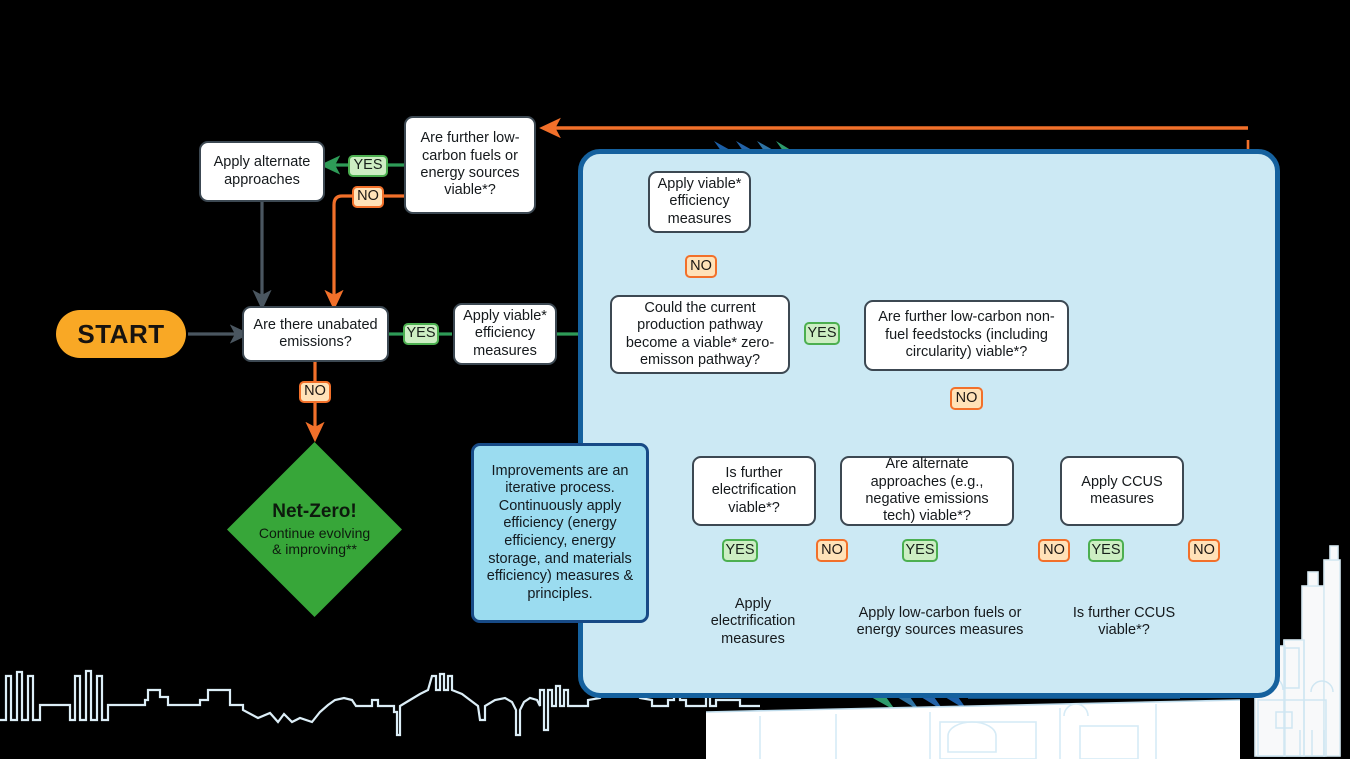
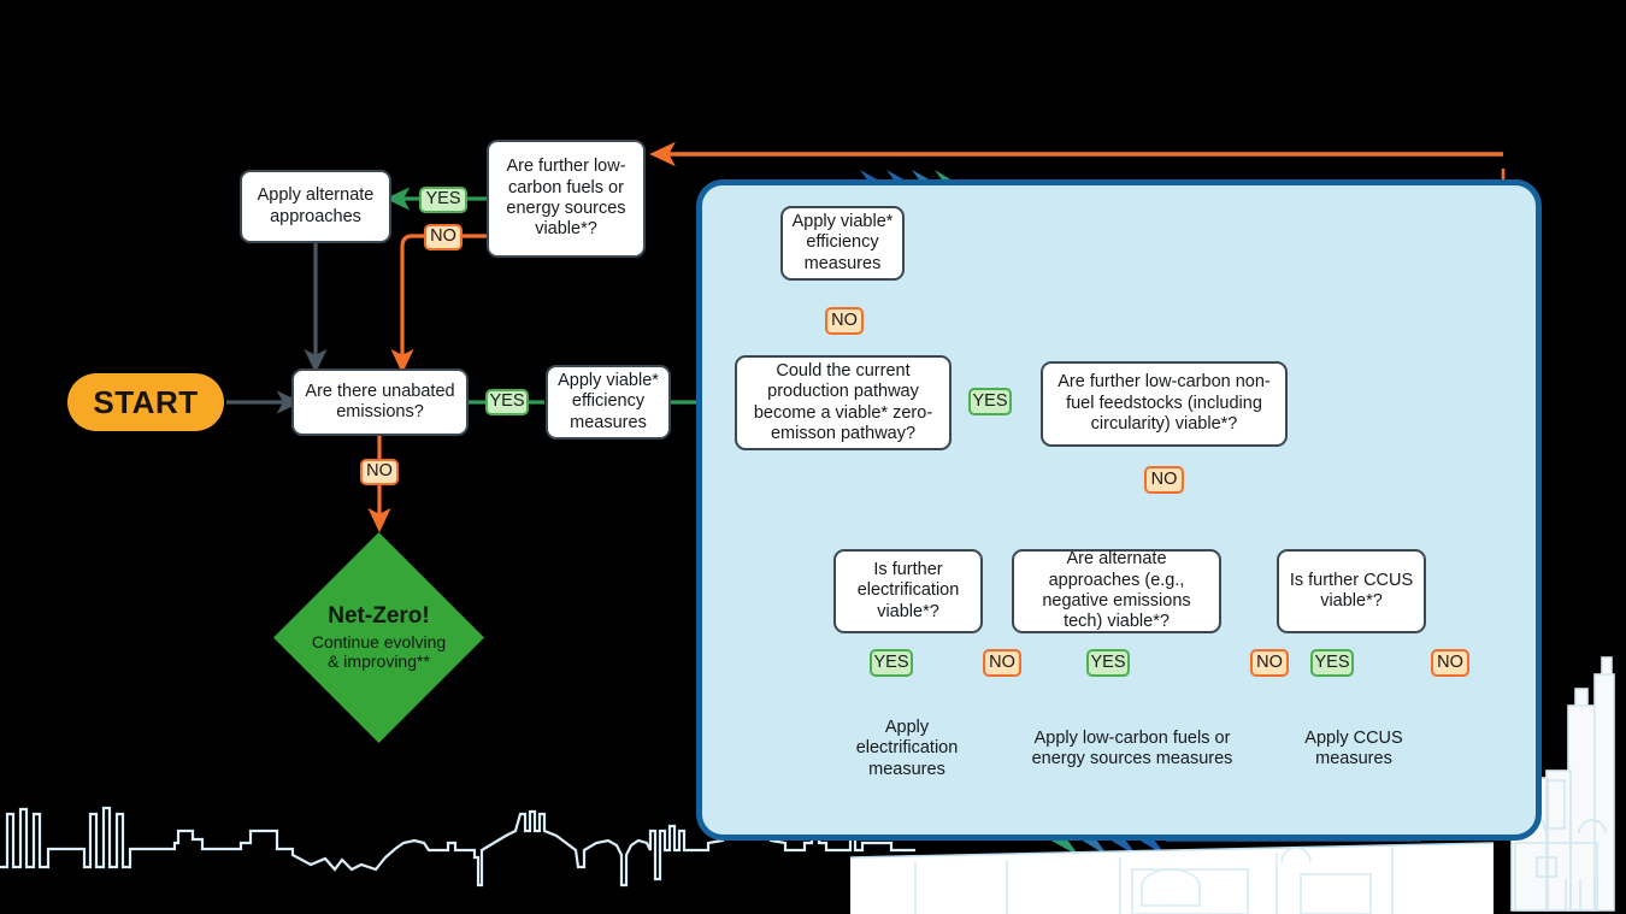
  START
  Apply alternate approaches
  Are further low-carbon fuels or energy sources viable*?
  Are there unabated emissions?
  Apply viable* efficiency measures
  Net-Zero!
  Continue evolving
  & improving**
- Improvements are an iterative process. Continuously apply efficiency (energy efficiency, energy storage, and materials efficiency) measures & principles.
  Apply viable* efficiency measures
  Could the current production pathway become a viable* zero-emisson pathway?
  Are further low-carbon non-fuel feedstocks (including circularity) viable*?
  Is further electrification viable*?
  Are alternate approaches (e.g., negative emissions tech) viable*?
- Apply CCUS measures
+ Is further CCUS viable*?
  Apply electrification measures
  Apply low-carbon fuels or energy sources measures
- Is further CCUS viable*?
+ Apply CCUS measures
  YES
  NO
  YES
  NO
  NO
  YES
  NO
  YES
  NO
  YES
  NO
  YES
  NO
